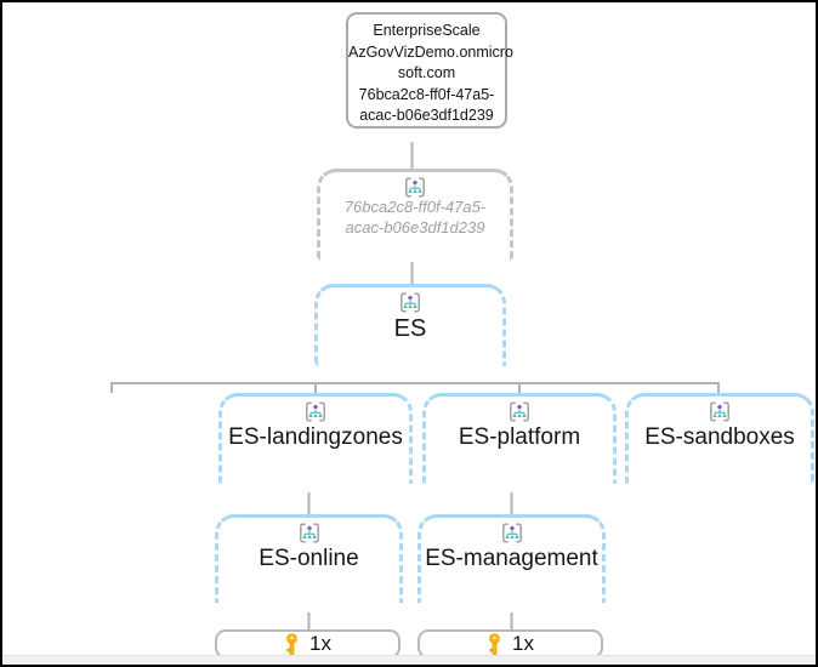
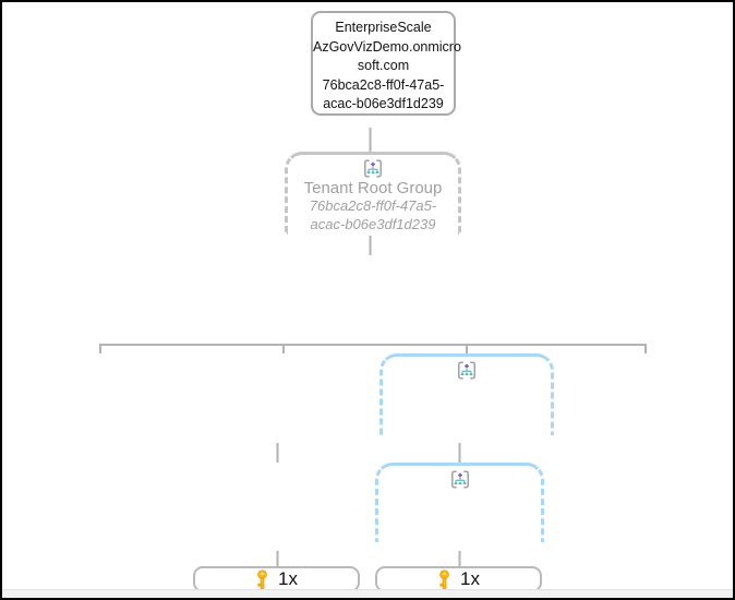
  EnterpriseScale
  AzGovVizDemo.onmicro
  soft.com
  76bca2c8-ff0f-47a5-
  acac-b06e3df1d239
+ Tenant Root Group
  76bca2c8-ff0f-47a5-
  acac-b06e3df1d239
- ES
- ES-landingzones
- ES-platform
- ES-sandboxes
- ES-online
- ES-management
  1x
  1x
